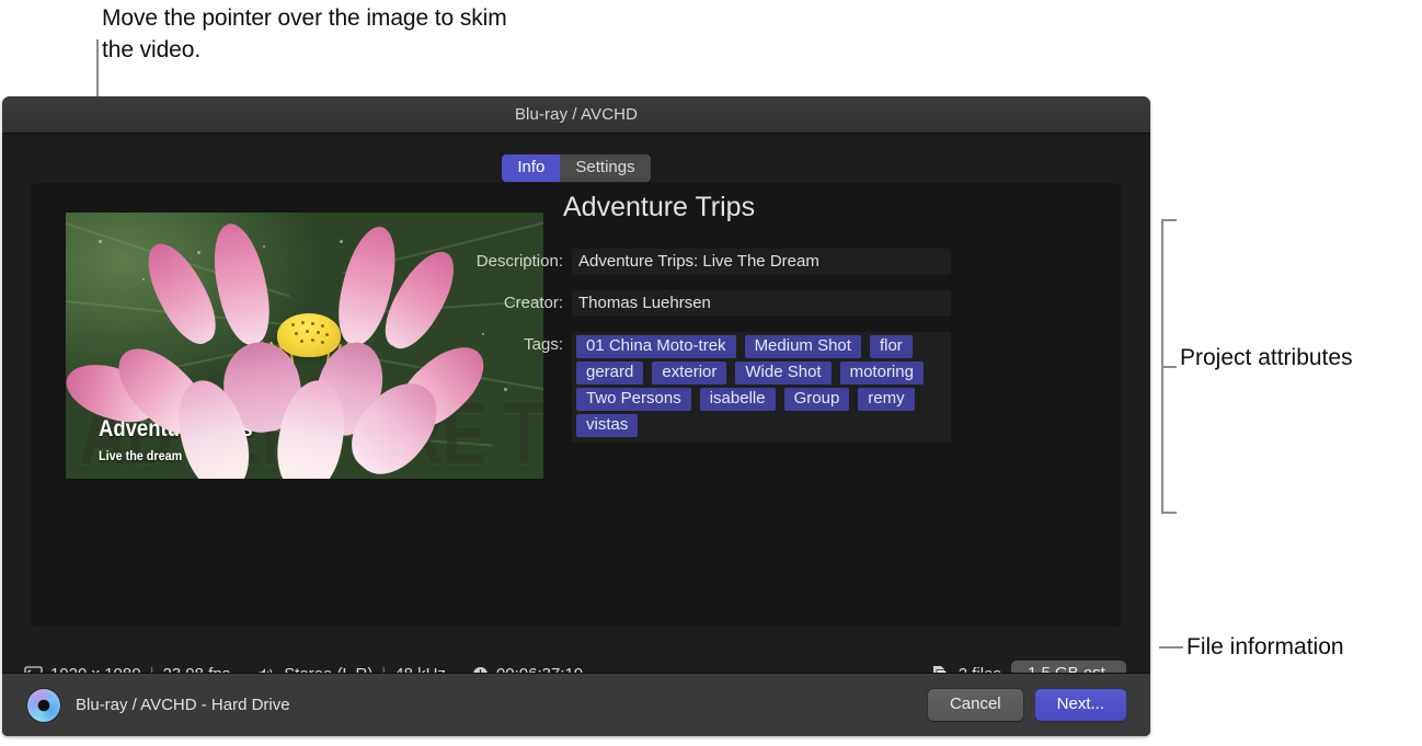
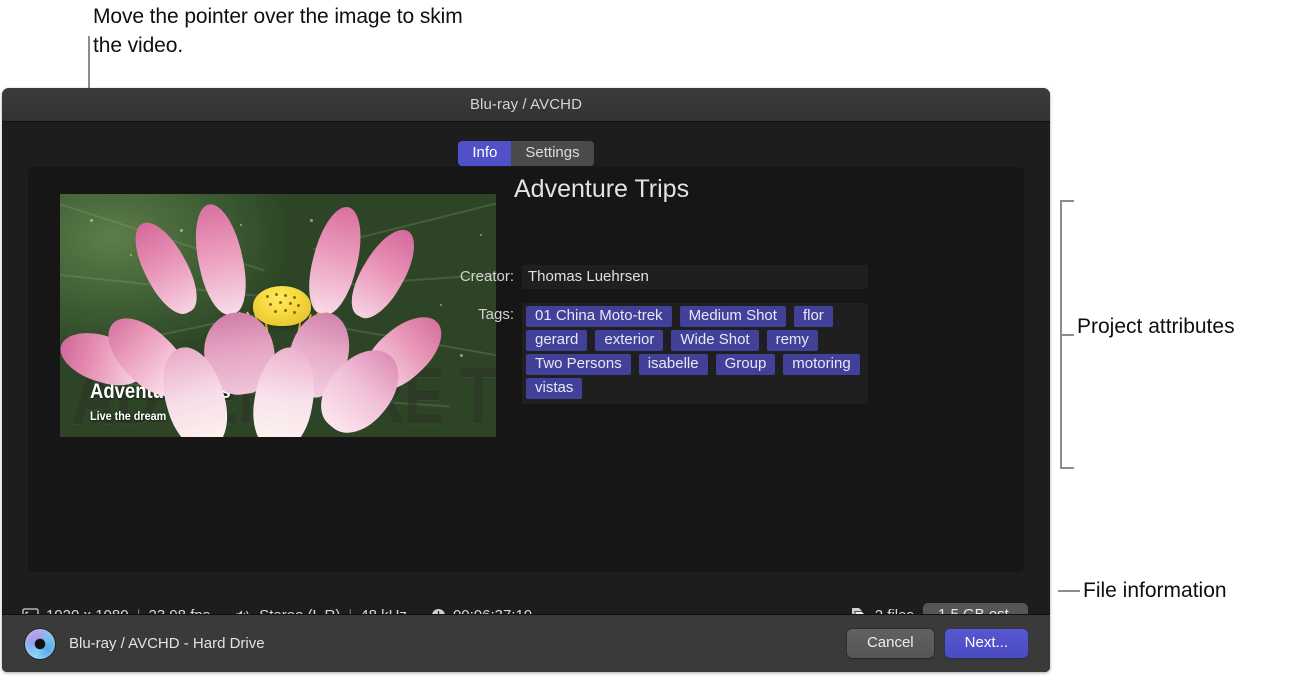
  Move the pointer over the image to skim the video.
  Project attributes
  File information
  Blu-ray / AVCHD
  Info
  Settings
  Live the dream
  Adventure Trips
- Description:
- Adventure Trips: Live The Dream
  Creator:
  Thomas Luehrsen
  Tags:
  01 China Moto-trek
  Medium Shot
  flor
  gerard
  exterior
  Wide Shot
- motoring
+ remy
  Two Persons
  isabelle
  Group
- remy
+ motoring
  vistas
  Blu-ray / AVCHD - Hard Drive
  Cancel
  Next...
